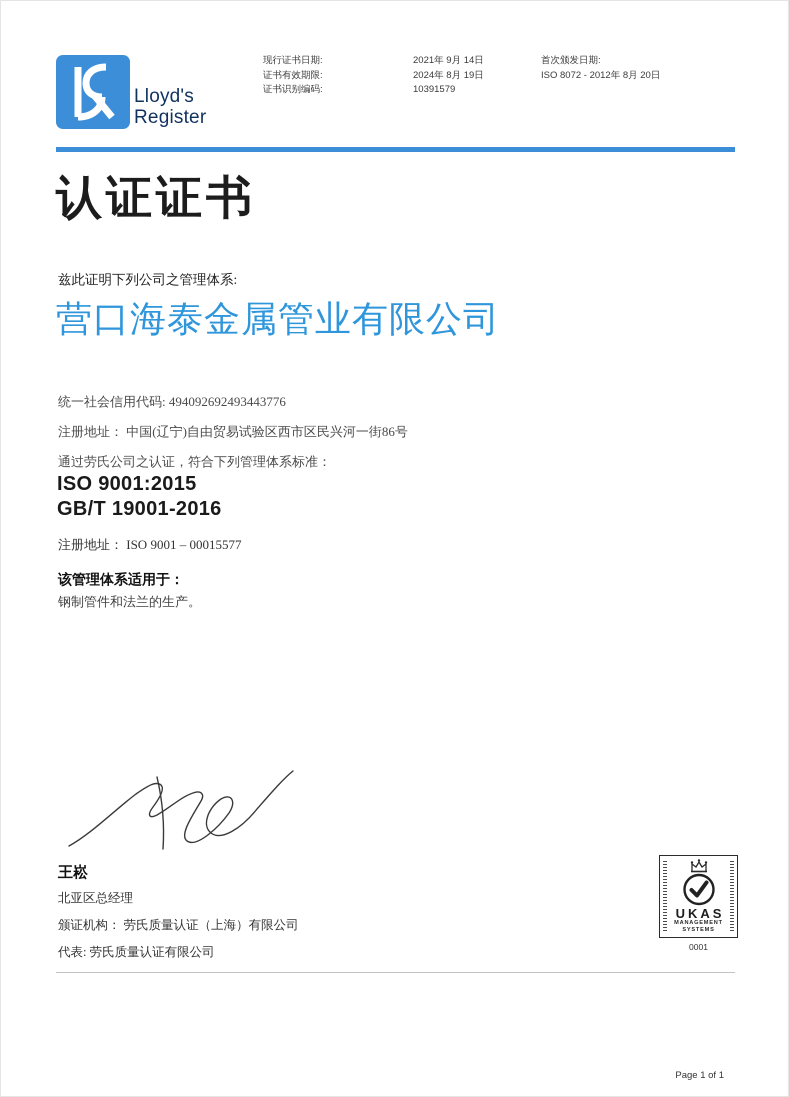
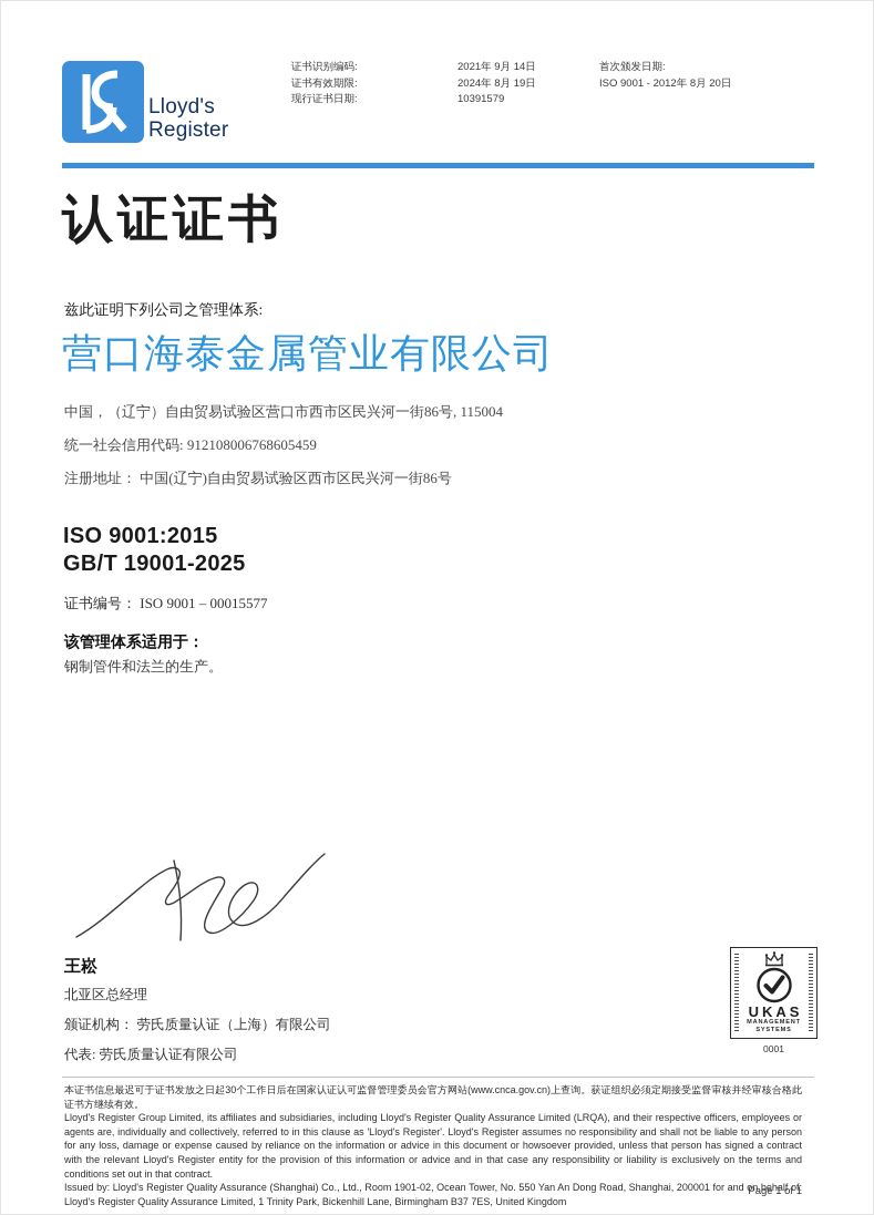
  Lloyd's
  Register
- 现行证书日期:
+ 证书识别编码:
  证书有效期限:
- 证书识别编码:
+ 现行证书日期:
  2021年 9月 14日
  2024年 8月 19日
  10391579
  首次颁发日期:
- ISO 8072 - 2012年 8月 20日
+ ISO 9001 - 2012年 8月 20日
  认证证书
  兹此证明下列公司之管理体系:
  营口海泰金属管业有限公司
+ 中国，（辽宁）自由贸易试验区营口市西市区民兴河一街86号, 115004
- 统一社会信用代码: 494092692493443776
+ 统一社会信用代码: 912108006768605459
  注册地址： 中国(辽宁)自由贸易试验区西市区民兴河一街86号
- 通过劳氏公司之认证，符合下列管理体系标准：
  ISO 9001:2015
- GB/T 19001-2016
+ GB/T 19001-2025
- 注册地址： ISO 9001 – 00015577
+ 证书编号： ISO 9001 – 00015577
  该管理体系适用于：
  钢制管件和法兰的生产。
  王崧
  北亚区总经理
  颁证机构： 劳氏质量认证（上海）有限公司
  代表: 劳氏质量认证有限公司
  UKAS
  0001
+ 本证书信息最迟可于证书发放之日起30个工作日后在国家认证认可监督管理委员会官方网站(www.cnca.gov.cn)上查询。获证组织必须定期接受监督审核并经审核合格此证书方继续有效。
+ Lloyd's Register Group Limited, its affiliates and subsidiaries, including Lloyd's Register Quality Assurance Limited (LRQA), and their respective officers, employees or agents are, individually and collectively, referred to in this clause as 'Lloyd's Register'. Lloyd's Register assumes no responsibility and shall not be liable to any person for any loss, damage or expense caused by reliance on the information or advice in this document or howsoever provided, unless that person has signed a contract with the relevant Lloyd's Register entity for the provision of this information or advice and in that case any responsibility or liability is exclusively on the terms and conditions set out in that contract.
+ Issued by: Lloyd's Register Quality Assurance (Shanghai) Co., Ltd., Room 1901-02, Ocean Tower, No. 550 Yan An Dong Road, Shanghai, 200001 for and on behalf of: Lloyd's Register Quality Assurance Limited, 1 Trinity Park, Bickenhill Lane, Birmingham B37 7ES, United Kingdom
  Page 1 of 1
